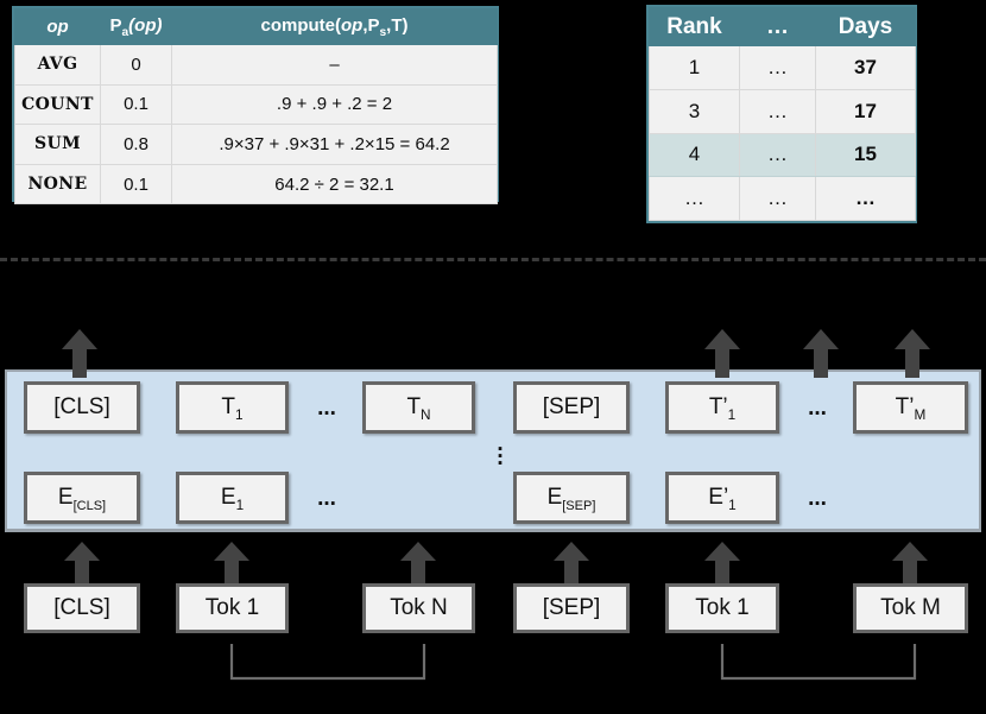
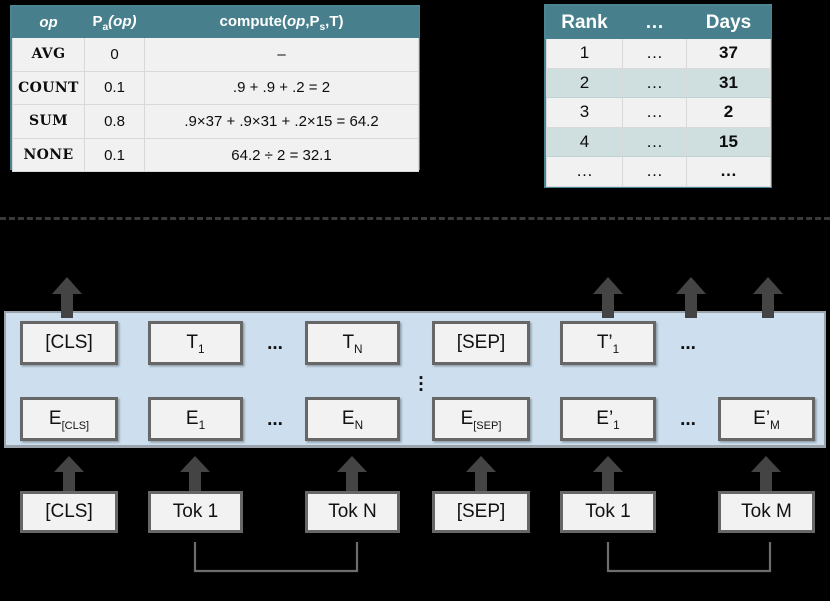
  op	Pa(op)	compute(op,Ps,T)
  AVG	0	–
  COUNT	0.1	.9 + .9 + .2 = 2
  SUM	0.8	.9×37 + .9×31 + .2×15 = 64.2
  NONE	0.1	64.2 ÷ 2 = 32.1
  Rank	…	Days
  1	…	37
+ 2	…	31
- 3	…	17
+ 3	…	2
  4	…	15
  …	…	…
  .
  .
  .
  [CLS]
  T1
  ...
  TN
  [SEP]
  T’1
  ...
- T’M
  E[CLS]
  E1
  ...
+ EN
  E[SEP]
  E’1
  ...
+ E’M
  [CLS]
  Tok 1
  Tok N
  [SEP]
  Tok 1
  Tok M
